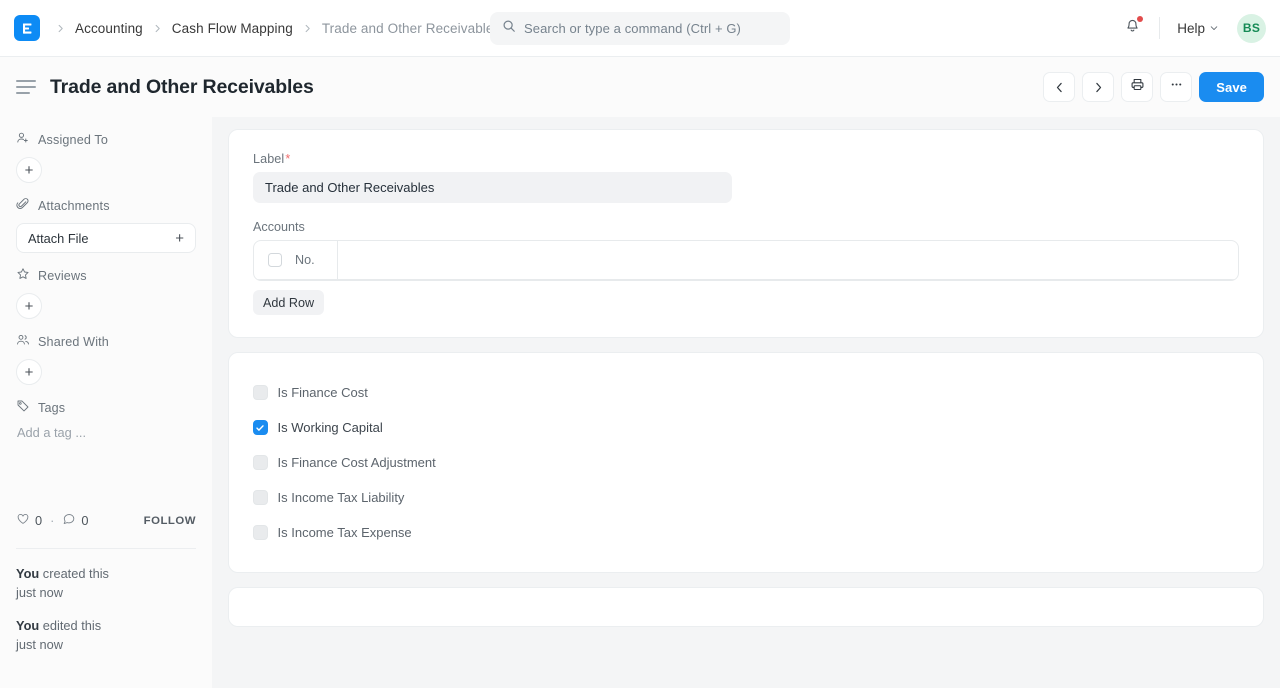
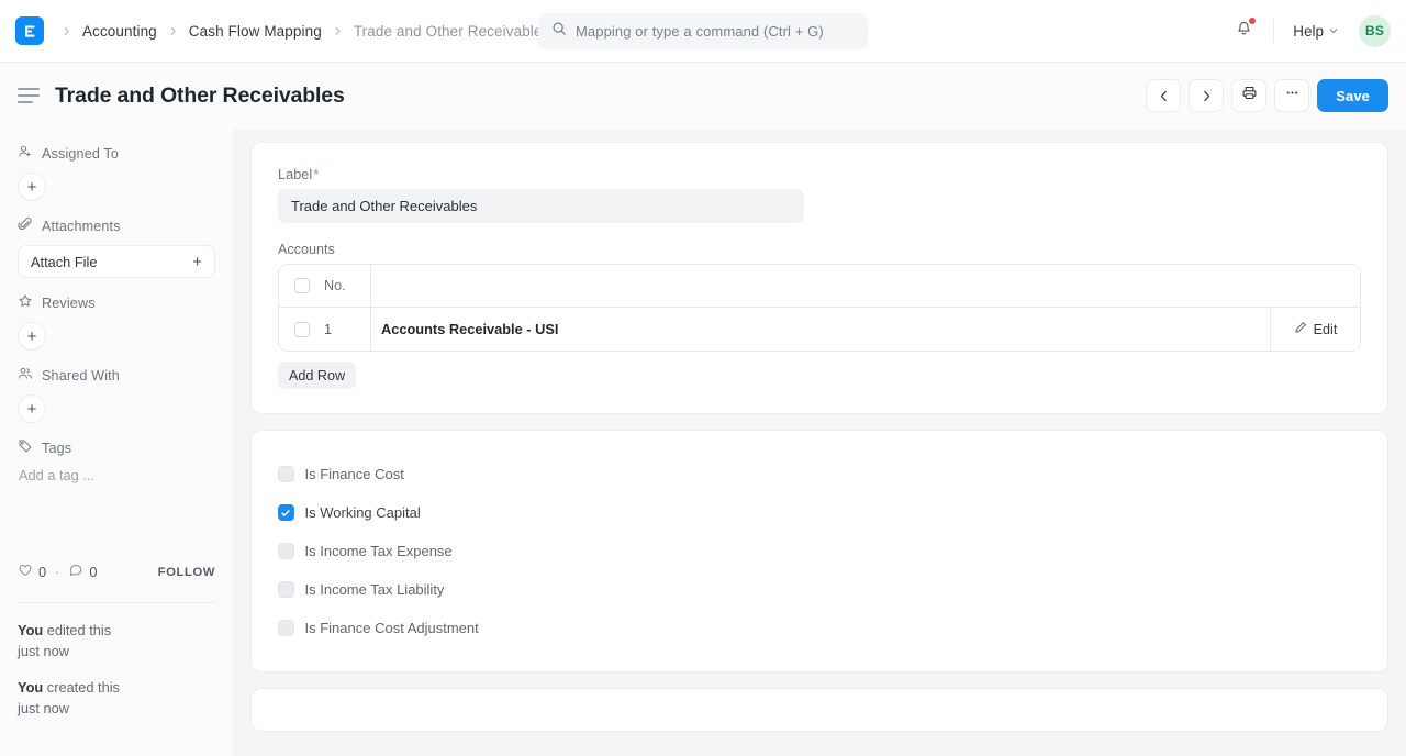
  Accounting
  Cash Flow Mapping
  Trade and Other Receivabl
- Search or type a command (Ctrl + G)
+ Mapping or type a command (Ctrl + G)
  Help
  BS
  Trade and Other Receivables
  Save
  Assigned To
  +
  Attachments
  Attach File
  +
  Reviews
  +
  Shared With
  +
  Tags
  Add a tag ...
  0
  ·
  0
  FOLLOW
- You created this
+ You edited this
  just now
- You edited this
+ You created this
  just now
  Label*
  Trade and Other Receivables
  Accounts
  No.
+ 1
+ Accounts Receivable - USI
+ Edit
  Add Row
  Is Finance Cost
  Is Working Capital
- Is Finance Cost Adjustment
+ Is Income Tax Expense
  Is Income Tax Liability
- Is Income Tax Expense
+ Is Finance Cost Adjustment
